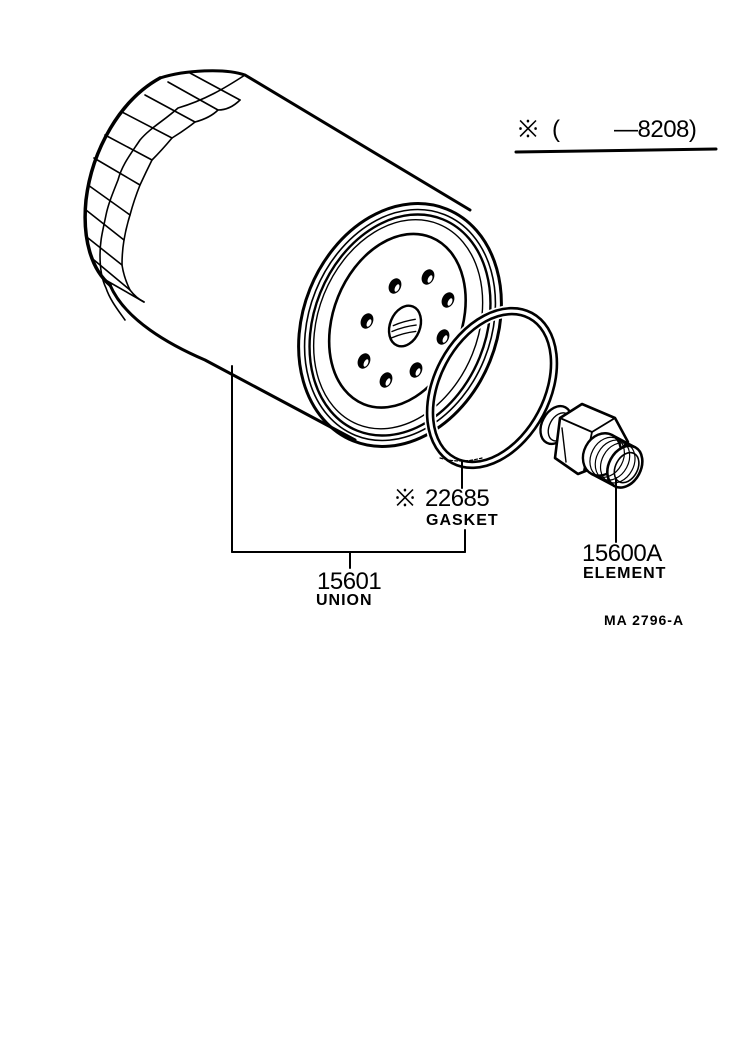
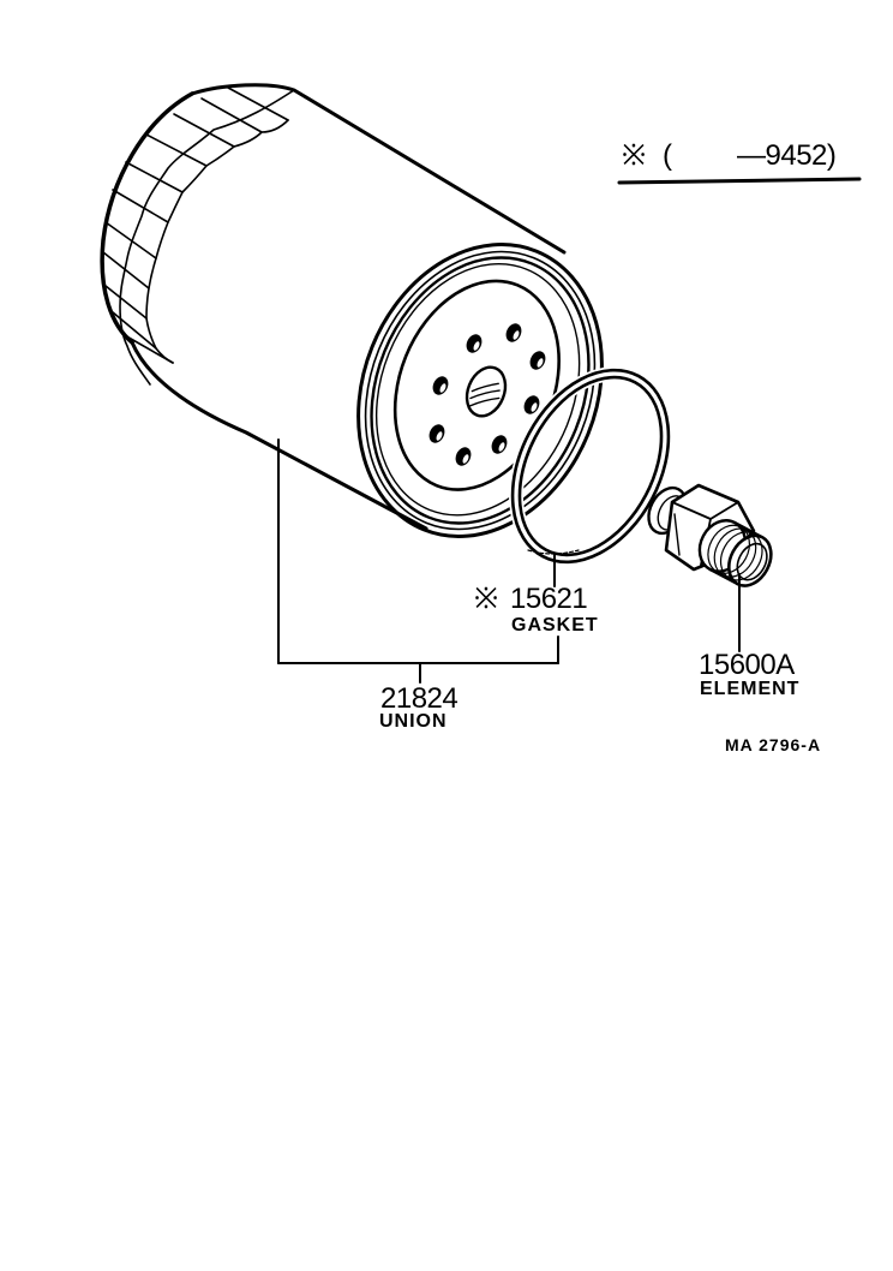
  ※
  (
- —8208)
+ —9452)
  ※
- 22685
+ 15621
  GASKET
- 15601
+ 21824
  UNION
  15600A
  ELEMENT
  MA 2796-A
